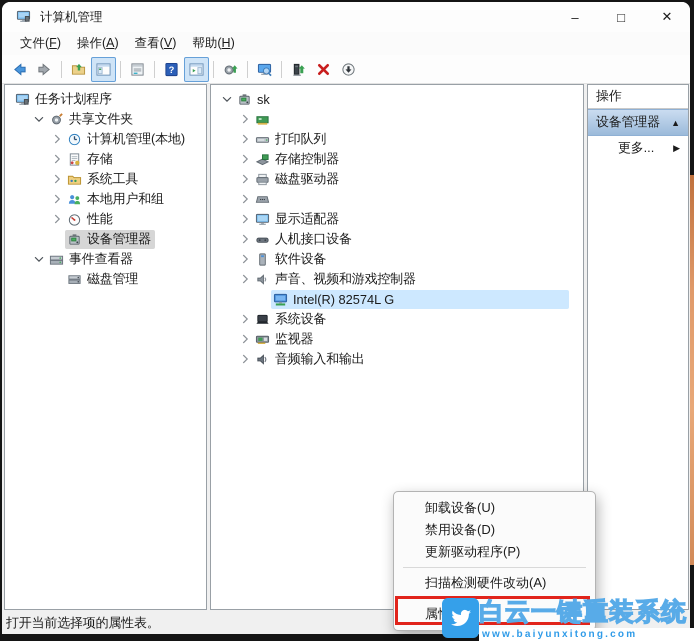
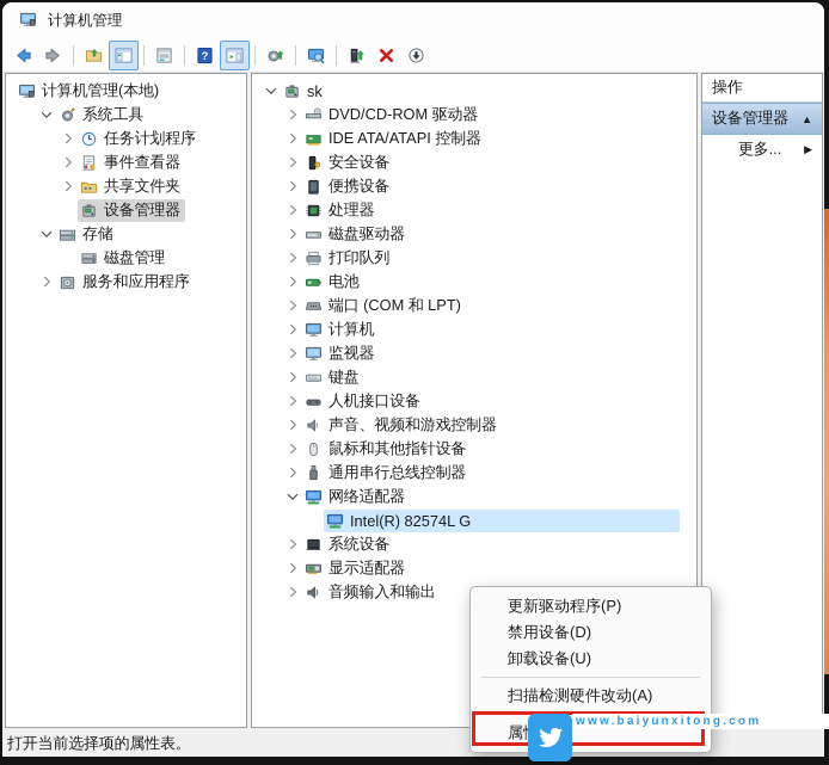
  计算机管理
- –
- □
- ✕
- 文件(F)
- 操作(A)
- 查看(V)
- 帮助(H)
  ?
- 任务计划程序
+ 计算机管理(本地)
- 共享文件夹
+ 系统工具
- 计算机管理(本地)
+ 任务计划程序
- 存储
+ 事件查看器
- 系统工具
+ 共享文件夹
- 本地用户和组
- 性能
  设备管理器
- 事件查看器
+ 存储
  磁盘管理
+ 服务和应用程序
  sk
+ DVD/CD-ROM 驱动器
+ IDE ATA/ATAPI 控制器
+ 安全设备
+ 便携设备
+ 处理器
- 打印队列
+ 磁盘驱动器
- 存储控制器
- 磁盘驱动器
+ 打印队列
+ 电池
+ 端口 (COM 和 LPT)
+ 计算机
- 显示适配器
+ 监视器
+ 键盘
  人机接口设备
- 软件设备
  声音、视频和游戏控制器
+ 鼠标和其他指针设备
+ 通用串行总线控制器
+ 网络适配器
  Intel(R) 82574L G
  系统设备
- 监视器
+ 显示适配器
  音频输入和输出
  操作
  设备管理器
  ▲
  更多...
  ▶
  打开当前选择项的属性表。
- 卸载设备(U)
+ 更新驱动程序(P)
  禁用设备(D)
- 更新驱动程序(P)
+ 卸载设备(U)
  扫描检测硬件改动(A)
- 白云一键重装系统
  www.baiyunxitong.com
